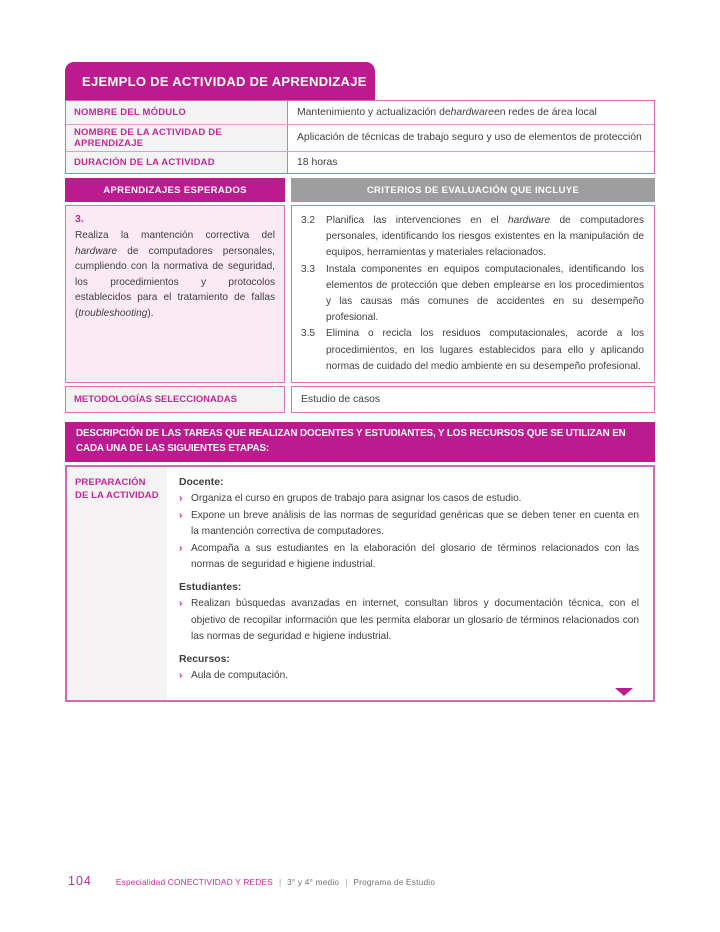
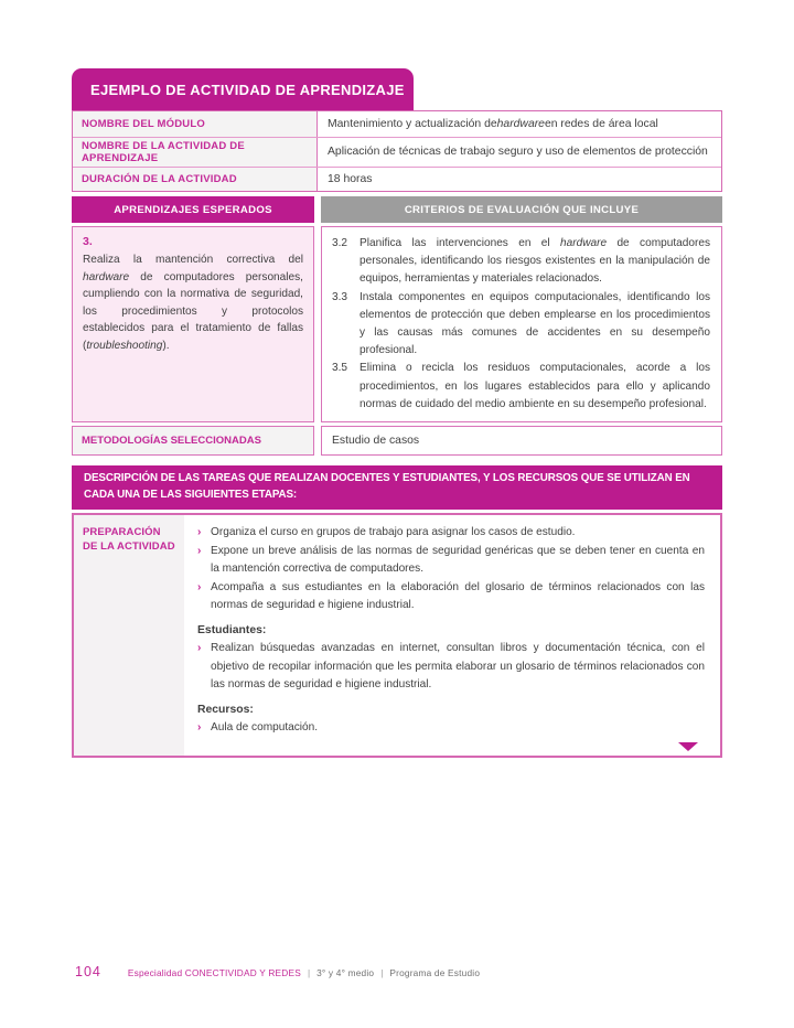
  EJEMPLO DE ACTIVIDAD DE APRENDIZAJE
  NOMBRE DEL MÓDULO
  Mantenimiento y actualización de
  hardware
  en redes de área local
  NOMBRE DE LA ACTIVIDAD DE APRENDIZAJE
  Aplicación de técnicas de trabajo seguro y uso de elementos de protección
  DURACIÓN DE LA ACTIVIDAD
  18 horas
  APRENDIZAJES ESPERADOS
  CRITERIOS DE EVALUACIÓN QUE INCLUYE
  3.
  Realiza la mantención correctiva del hardware de computadores personales, cumpliendo con la normativa de seguridad, los procedimientos y protocolos establecidos para el tratamiento de fallas (troubleshooting).
  3.2
  Planifica las intervenciones en el hardware de computadores personales, identificando los riesgos existentes en la manipulación de equipos, herramientas y materiales relacionados.
  3.3
  Instala componentes en equipos computacionales, identificando los elementos de protección que deben emplearse en los procedimientos y las causas más comunes de accidentes en su desempeño profesional.
  3.5
  Elimina o recicla los residuos computacionales, acorde a los procedimientos, en los lugares establecidos para ello y aplicando normas de cuidado del medio ambiente en su desempeño profesional.
  METODOLOGÍAS SELECCIONADAS
  Estudio de casos
  DESCRIPCIÓN DE LAS TAREAS QUE REALIZAN DOCENTES Y ESTUDIANTES, Y LOS RECURSOS QUE SE UTILIZAN EN CADA UNA DE LAS SIGUIENTES ETAPAS:
  PREPARACIÓN DE LA ACTIVIDAD
- Docente:
  ›
  Organiza el curso en grupos de trabajo para asignar los casos de estudio.
  ›
  Expone un breve análisis de las normas de seguridad genéricas que se deben tener en cuenta en la mantención correctiva de computadores.
  ›
  Acompaña a sus estudiantes en la elaboración del glosario de términos relacionados con las normas de seguridad e higiene industrial.
  Estudiantes:
  ›
  Realizan búsquedas avanzadas en internet, consultan libros y documentación técnica, con el objetivo de recopilar información que les permita elaborar un glosario de términos relacionados con las normas de seguridad e higiene industrial.
  Recursos:
  ›
  Aula de computación.
  104
  Especialidad CONECTIVIDAD Y REDES
  |
  3° y 4° medio
  |
  Programa de Estudio
